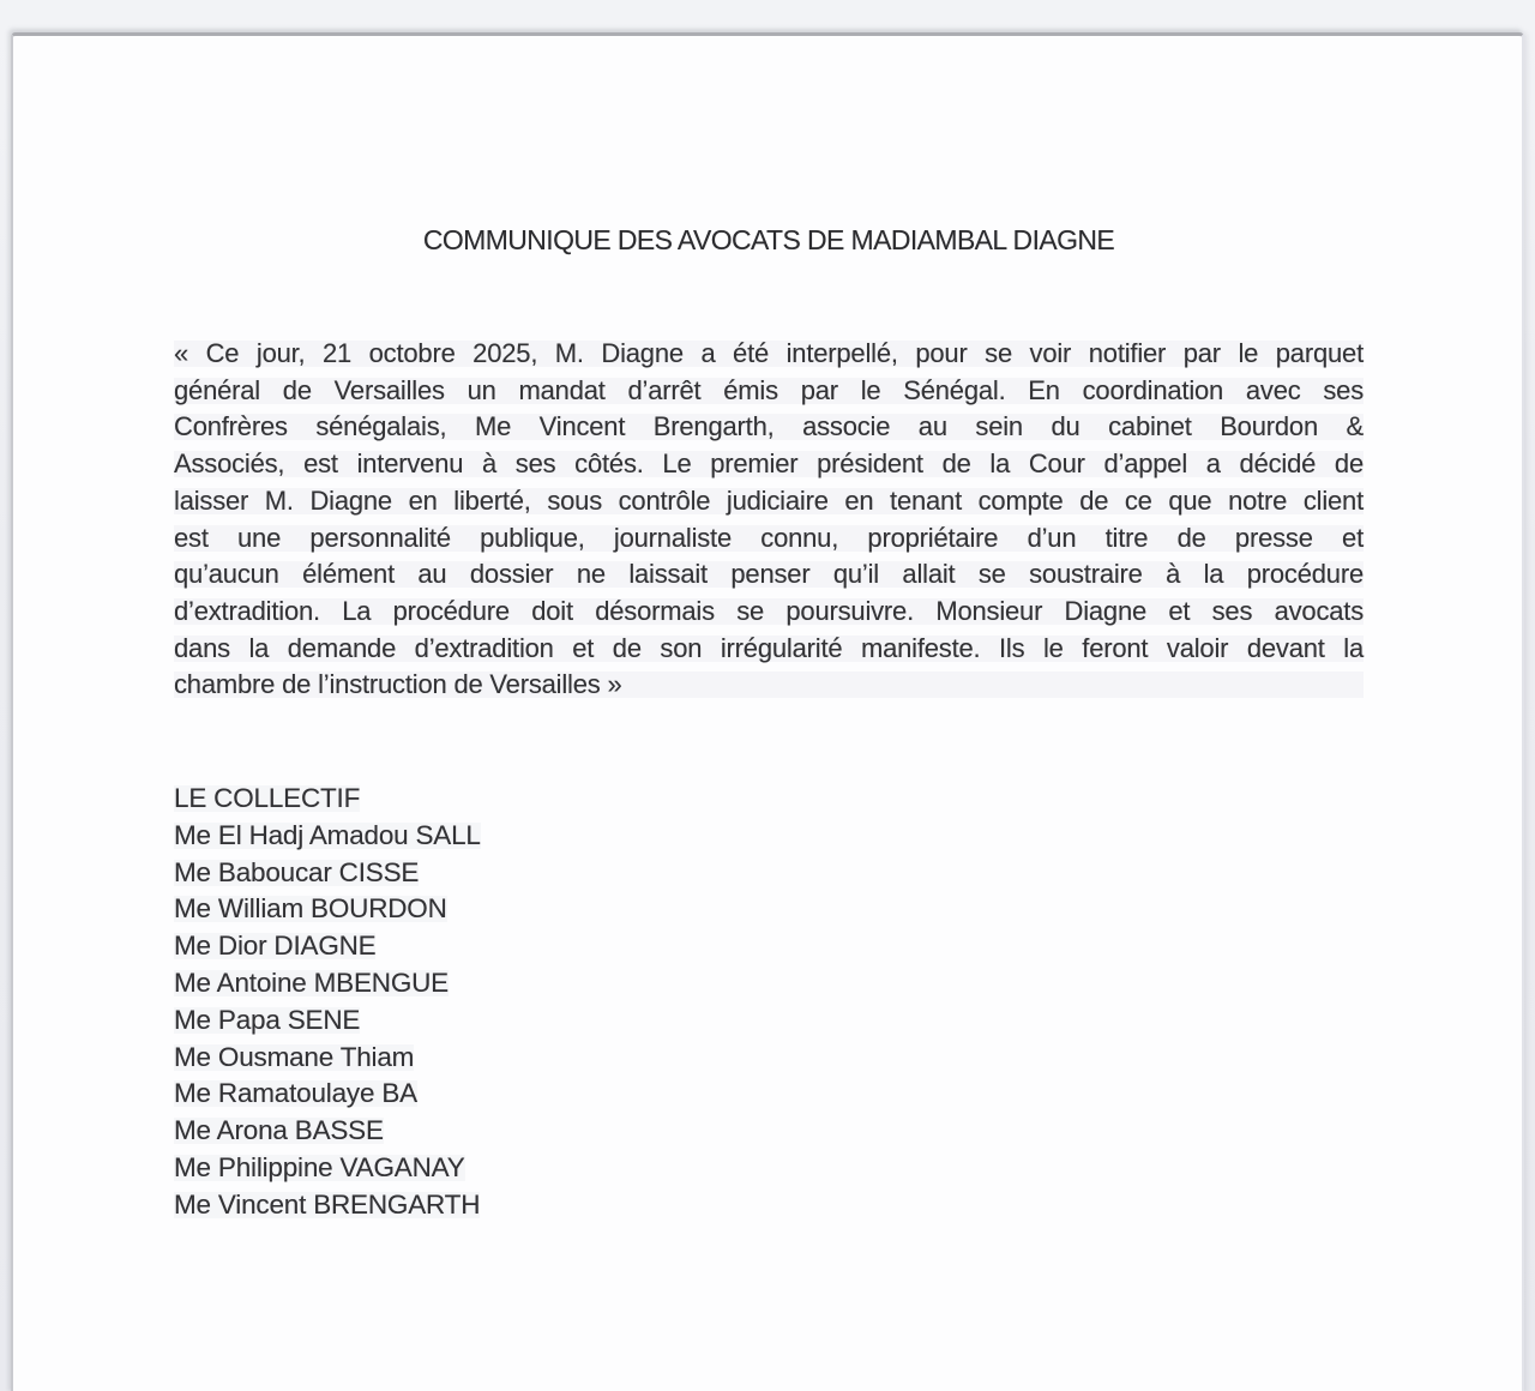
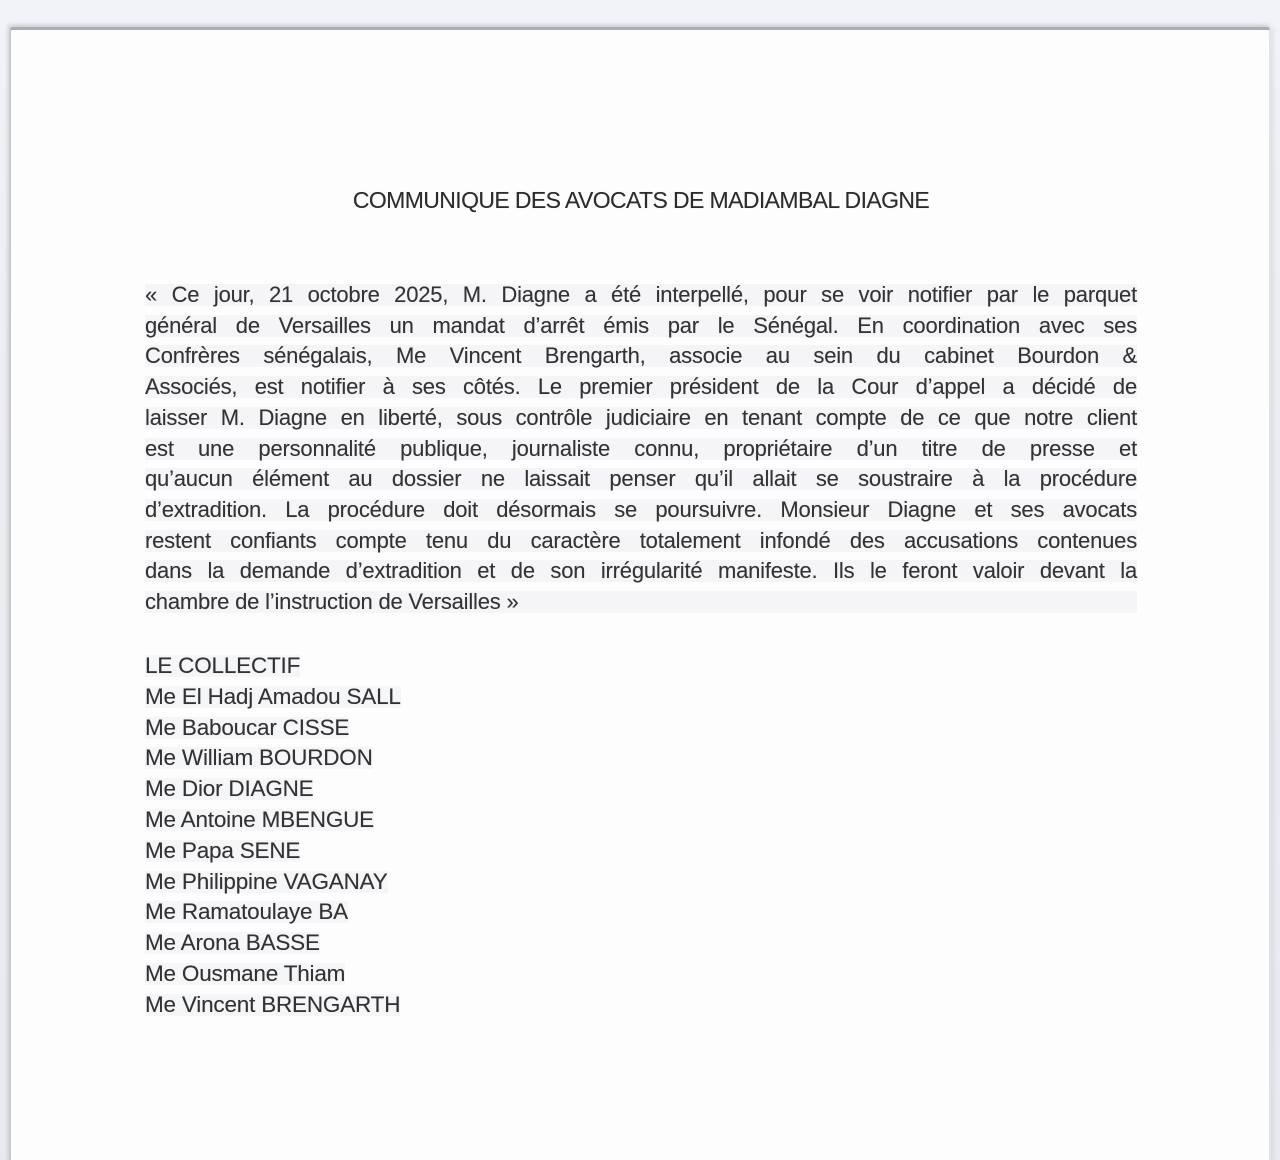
  COMMUNIQUE DES AVOCATS DE MADIAMBAL DIAGNE
  « Ce jour, 21 octobre 2025, M. Diagne a été interpellé, pour se voir notifier par le parquet
  général de Versailles un mandat d’arrêt émis par le Sénégal. En coordination avec ses
  Confrères sénégalais, Me Vincent Brengarth, associe au sein du cabinet Bourdon &
- Associés, est intervenu à ses côtés. Le premier président de la Cour d’appel a décidé de
+ Associés, est notifier à ses côtés. Le premier président de la Cour d’appel a décidé de
  laisser M. Diagne en liberté, sous contrôle judiciaire en tenant compte de ce que notre client
  est une personnalité publique, journaliste connu, propriétaire d’un titre de presse et
  qu’aucun élément au dossier ne laissait penser qu’il allait se soustraire à la procédure
  d’extradition. La procédure doit désormais se poursuivre. Monsieur Diagne et ses avocats
+ restent confiants compte tenu du caractère totalement infondé des accusations contenues
  dans la demande d’extradition et de son irrégularité manifeste. Ils le feront valoir devant la
  chambre de l’instruction de Versailles »
  LE COLLECTIF
  Me El Hadj Amadou SALL
  Me Baboucar CISSE
  Me William BOURDON
  Me Dior DIAGNE
  Me Antoine MBENGUE
  Me Papa SENE
- Me Ousmane Thiam
+ Me Philippine VAGANAY
  Me Ramatoulaye BA
  Me Arona BASSE
- Me Philippine VAGANAY
+ Me Ousmane Thiam
  Me Vincent BRENGARTH
